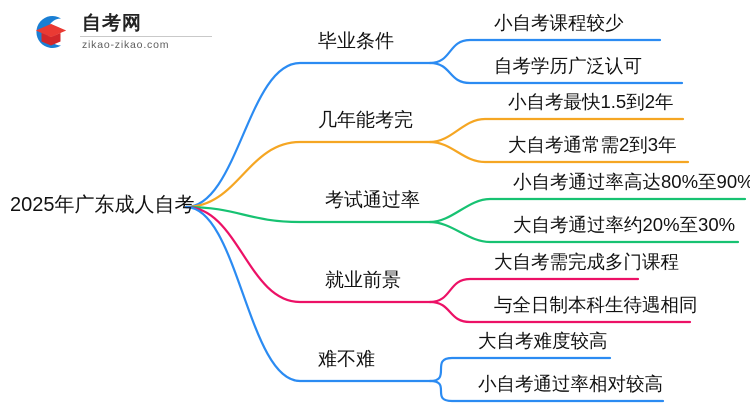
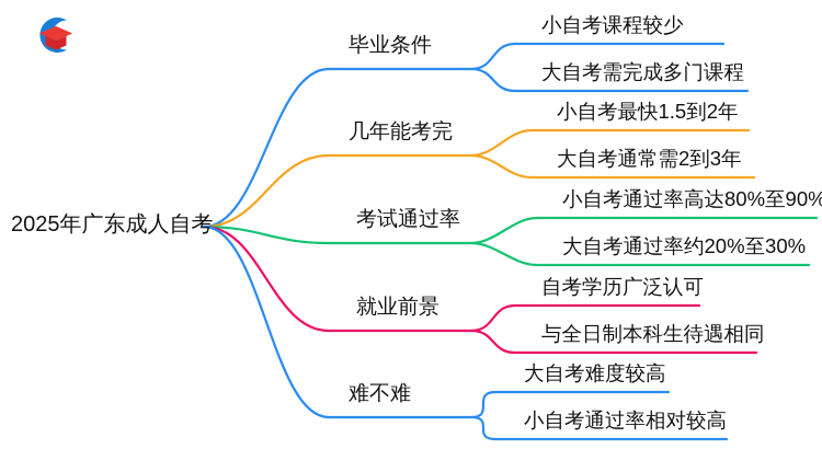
- 自考网
- zikao-zikao.com
  2025年广东成人自考
  毕业条件
  小自考课程较少
- 自考学历广泛认可
+ 大自考需完成多门课程
  几年能考完
  小自考最快1.5到2年
  大自考通常需2到3年
  考试通过率
  小自考通过率高达80%至90%
  大自考通过率约20%至30%
  就业前景
- 大自考需完成多门课程
+ 自考学历广泛认可
  与全日制本科生待遇相同
  难不难
  大自考难度较高
  小自考通过率相对较高
